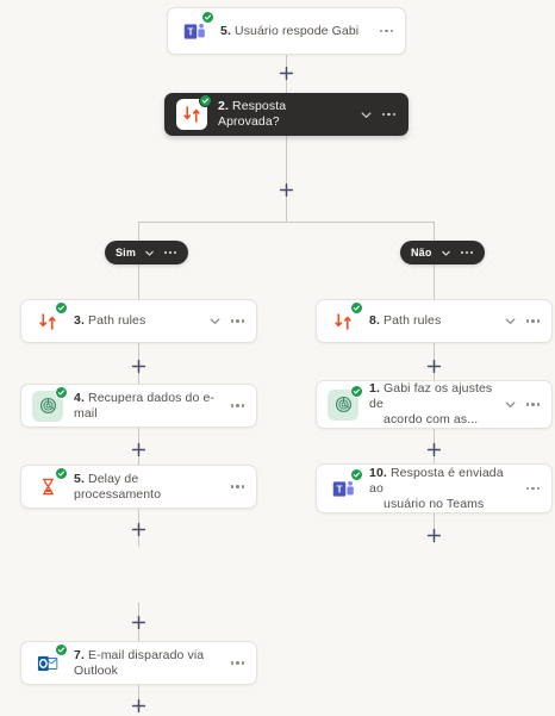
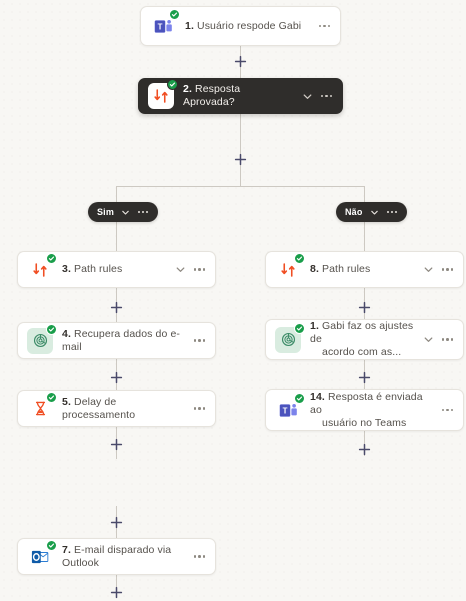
  T
- 5. Usuário respode Gabi
+ 1. Usuário respode Gabi
  2. Resposta Aprovada?
  Sim
  Não
  3. Path rules
  4. Recupera dados do e-mail
  5. Delay de processamento
  7. E-mail disparado via Outlook
  8. Path rules
  1. Gabi faz os ajustes de
  acordo com as...
  T
- 10. Resposta é enviada ao
+ 14. Resposta é enviada ao
  usuário no Teams
